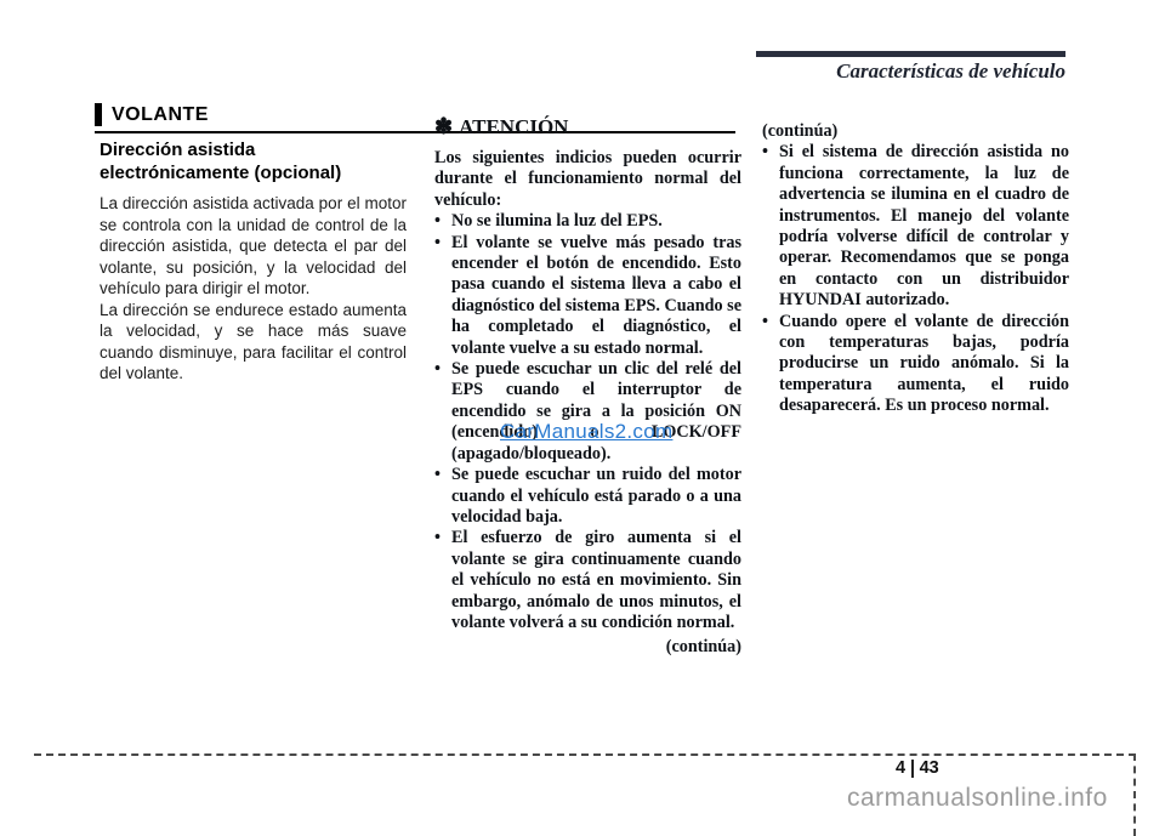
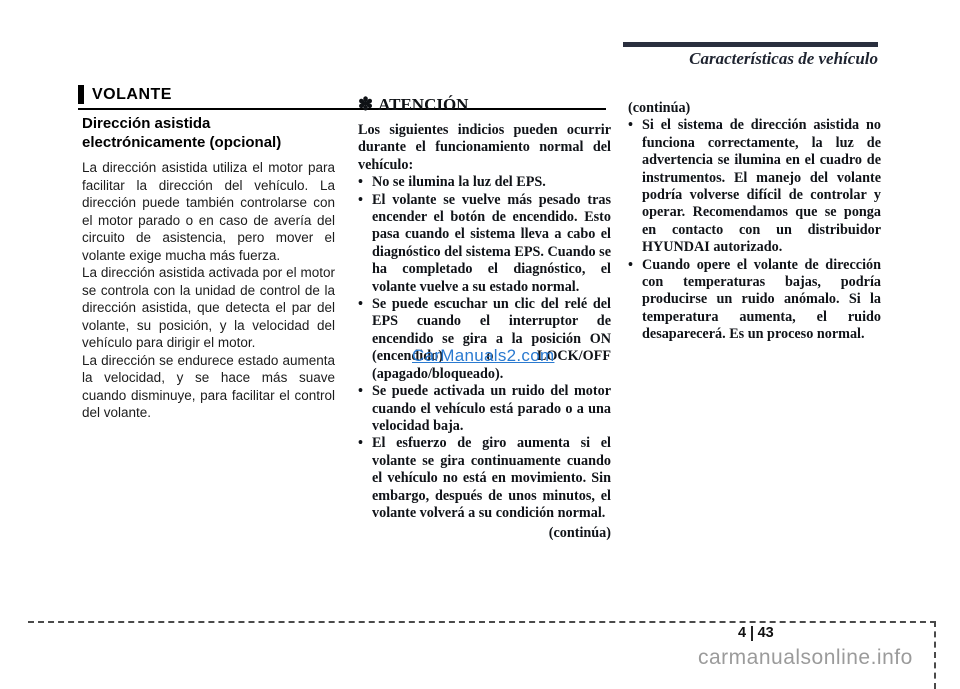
  Características de vehículo
  VOLANTE
  Dirección asistida electrónicamente (opcional)
+ La dirección asistida utiliza el motor para facilitar la dirección del vehículo. La dirección puede también controlarse con el motor parado o en caso de avería del circuito de asistencia, pero mover el volante exige mucha más fuerza.
  La dirección asistida activada por el motor se controla con la unidad de control de la dirección asistida, que detecta el par del volante, su posición, y la velocidad del vehículo para dirigir el motor.
  La dirección se endurece estado aumenta la velocidad, y se hace más suave cuando disminuye, para facilitar el control del volante.
  ✽
  ATENCIÓN
  Los siguientes indicios pueden ocurrir durante el funcionamiento normal del vehículo:
  •
  No se ilumina la luz del EPS.
  •
  El volante se vuelve más pesado tras encender el botón de encendido. Esto pasa cuando el sistema lleva a cabo el diagnóstico del sistema EPS. Cuando se ha completado el diagnóstico, el volante vuelve a su estado normal.
  •
  Se puede escuchar un clic del relé del EPS cuando el interruptor de encendido se gira a la posición ON (encendido) o LOCK/OFF (apagado/bloqueado).
  •
- Se puede escuchar un ruido del motor cuando el vehículo está parado o a una velocidad baja.
+ Se puede activada un ruido del motor cuando el vehículo está parado o a una velocidad baja.
  •
- El esfuerzo de giro aumenta si el volante se gira continuamente cuando el vehículo no está en movimiento. Sin embargo, anómalo de unos minutos, el volante volverá a su condición normal.
+ El esfuerzo de giro aumenta si el volante se gira continuamente cuando el vehículo no está en movimiento. Sin embargo, después de unos minutos, el volante volverá a su condición normal.
  (continúa)
  (continúa)
  •
  Si el sistema de dirección asistida no funciona correctamente, la luz de advertencia se ilumina en el cuadro de instrumentos. El manejo del volante podría volverse difícil de controlar y operar. Recomendamos que se ponga en contacto con un distribuidor HYUNDAI autorizado.
  •
  Cuando opere el volante de dirección con temperaturas bajas, podría producirse un ruido anómalo. Si la temperatura aumenta, el ruido desaparecerá. Es un proceso normal.
  CarManuals2.com
  carmanualsonline.info
  4
  43
